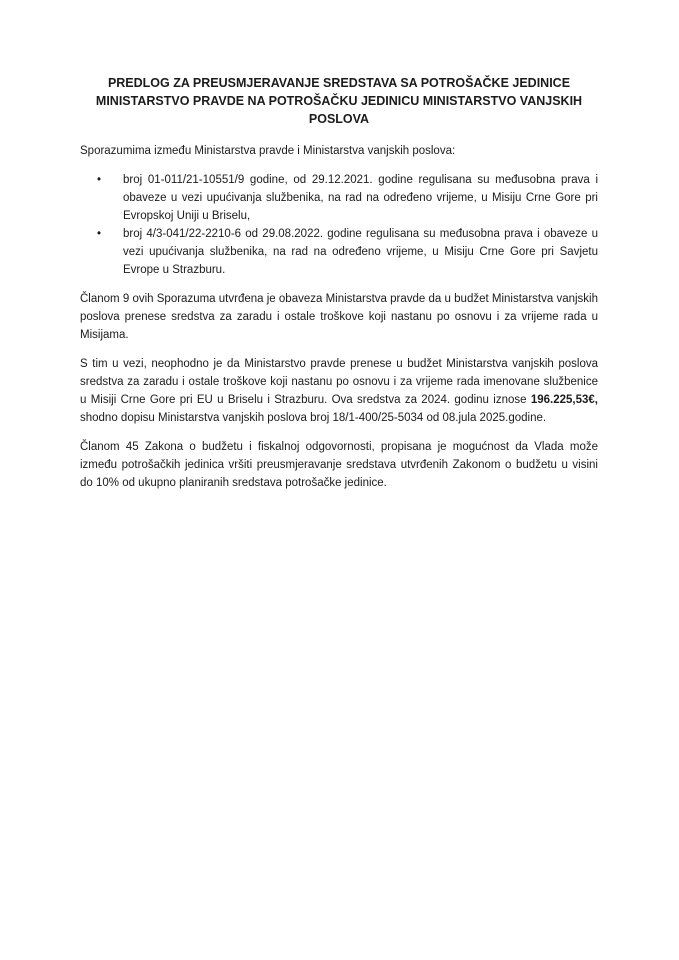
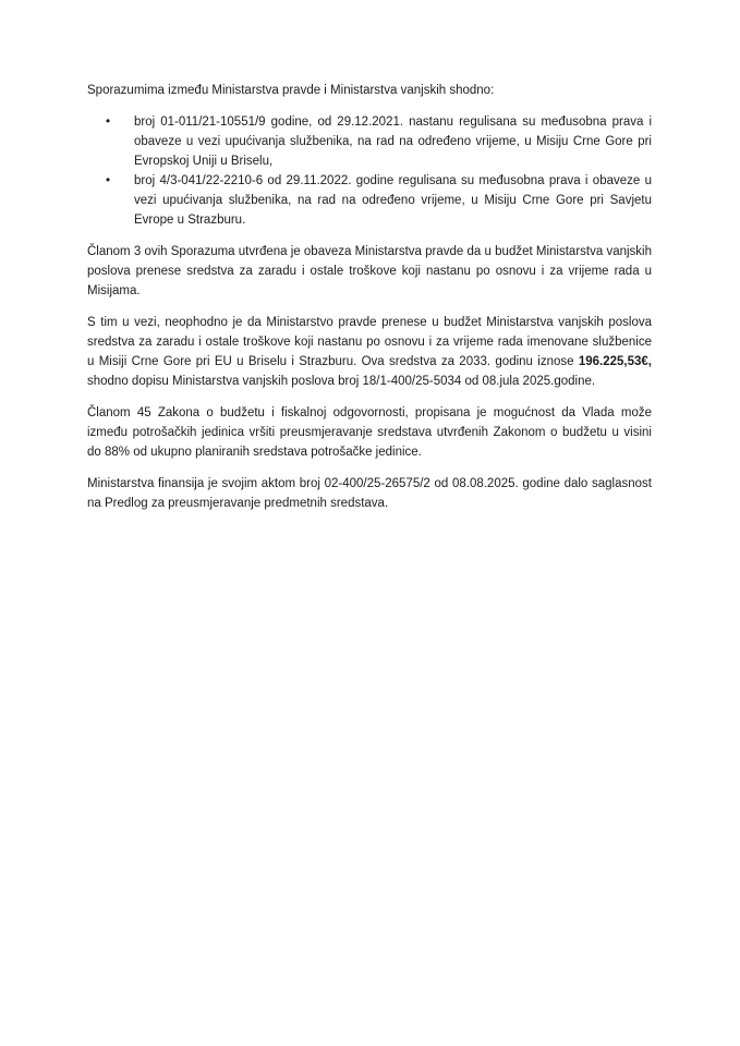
- PREDLOG ZA PREUSMJERAVANJE SREDSTAVA SA POTROŠAČKE JEDINICE MINISTARSTVO PRAVDE NA POTROŠAČKU JEDINICU MINISTARSTVO VANJSKIH POSLOVA
- Sporazumima između Ministarstva pravde i Ministarstva vanjskih poslova:
+ Sporazumima između Ministarstva pravde i Ministarstva vanjskih shodno:
  •
- broj 01-011/21-10551/9 godine, od 29.12.2021. godine regulisana su međusobna prava i obaveze u vezi upućivanja službenika, na rad na određeno vrijeme, u Misiju Crne Gore pri Evropskoj Uniji u Briselu,
+ broj 01-011/21-10551/9 godine, od 29.12.2021. nastanu regulisana su međusobna prava i obaveze u vezi upućivanja službenika, na rad na određeno vrijeme, u Misiju Crne Gore pri Evropskoj Uniji u Briselu,
  •
- broj 4/3-041/22-2210-6 od 29.08.2022. godine regulisana su međusobna prava i obaveze u vezi upućivanja službenika, na rad na određeno vrijeme, u Misiju Crne Gore pri Savjetu Evrope u Strazburu.
+ broj 4/3-041/22-2210-6 od 29.11.2022. godine regulisana su međusobna prava i obaveze u vezi upućivanja službenika, na rad na određeno vrijeme, u Misiju Crne Gore pri Savjetu Evrope u Strazburu.
- Članom 9 ovih Sporazuma utvrđena je obaveza Ministarstva pravde da u budžet Ministarstva vanjskih poslova prenese sredstva za zaradu i ostale troškove koji nastanu po osnovu i za vrijeme rada u Misijama.
+ Članom 3 ovih Sporazuma utvrđena je obaveza Ministarstva pravde da u budžet Ministarstva vanjskih poslova prenese sredstva za zaradu i ostale troškove koji nastanu po osnovu i za vrijeme rada u Misijama.
- S tim u vezi, neophodno je da Ministarstvo pravde prenese u budžet Ministarstva vanjskih poslova sredstva za zaradu i ostale troškove koji nastanu po osnovu i za vrijeme rada imenovane službenice u Misiji Crne Gore pri EU u Briselu i Strazburu. Ova sredstva za 2024. godinu iznose 196.225,53€, shodno dopisu Ministarstva vanjskih poslova broj 18/1-400/25-5034 od 08.jula 2025.godine.
+ S tim u vezi, neophodno je da Ministarstvo pravde prenese u budžet Ministarstva vanjskih poslova sredstva za zaradu i ostale troškove koji nastanu po osnovu i za vrijeme rada imenovane službenice u Misiji Crne Gore pri EU u Briselu i Strazburu. Ova sredstva za 2033. godinu iznose 196.225,53€, shodno dopisu Ministarstva vanjskih poslova broj 18/1-400/25-5034 od 08.jula 2025.godine.
- Članom 45 Zakona o budžetu i fiskalnoj odgovornosti, propisana je mogućnost da Vlada može između potrošačkih jedinica vršiti preusmjeravanje sredstava utvrđenih Zakonom o budžetu u visini do 10% od ukupno planiranih sredstava potrošačke jedinice.
+ Članom 45 Zakona o budžetu i fiskalnoj odgovornosti, propisana je mogućnost da Vlada može između potrošačkih jedinica vršiti preusmjeravanje sredstava utvrđenih Zakonom o budžetu u visini do 88% od ukupno planiranih sredstava potrošačke jedinice.
+ Ministarstva finansija je svojim aktom broj 02-400/25-26575/2 od 08.08.2025. godine dalo saglasnost na Predlog za preusmjeravanje predmetnih sredstava.
